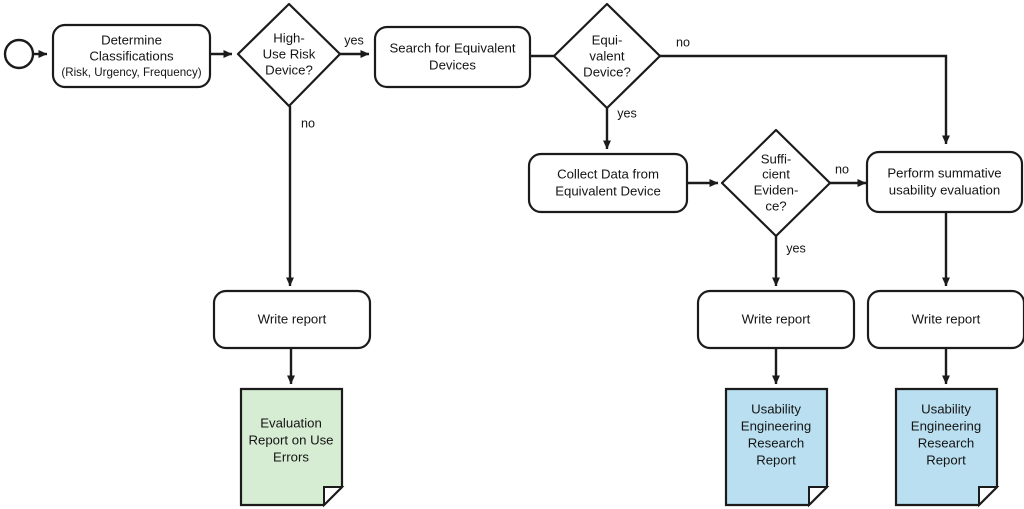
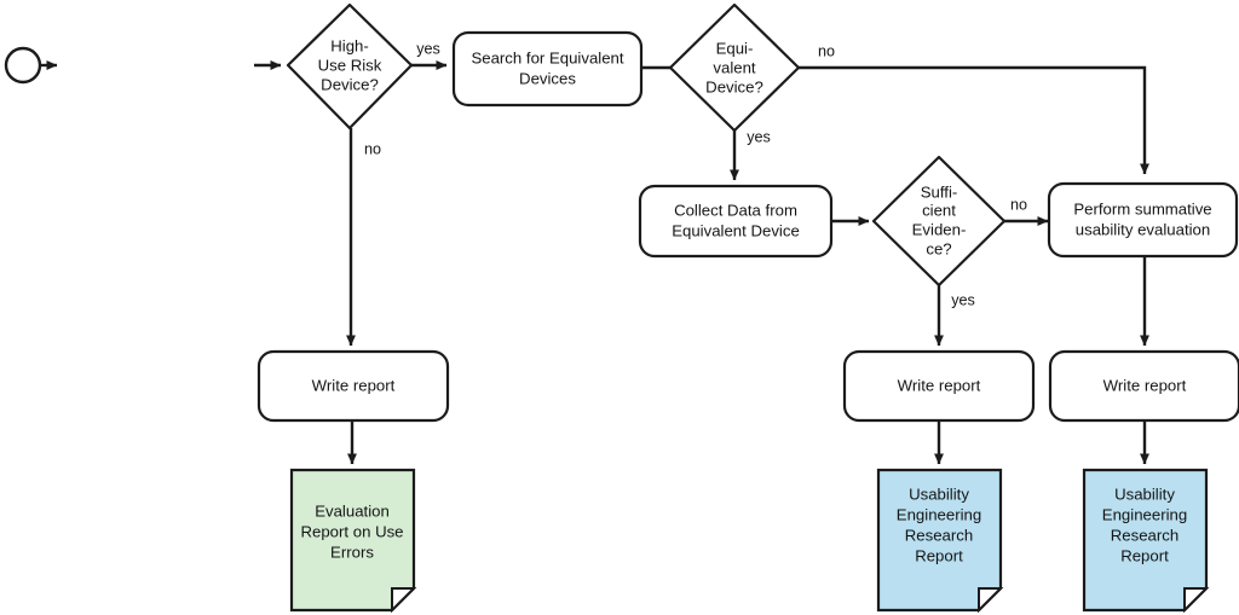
- Determine
- Classifications
- (Risk, Urgency, Frequency)
  High-
  Use Risk
  Device?
  yes
  no
  Search for Equivalent
  Devices
  Equi-
  valent
  Device?
  no
  yes
  Collect Data from
  Equivalent Device
  Suffi-
  cient
  Eviden-
  ce?
  no
  yes
  Perform summative
  usability evaluation
  Write report
  Write report
  Write report
  Evaluation
  Report on Use
  Errors
  Usability
  Engineering
  Research
  Report
  Usability
  Engineering
  Research
  Report
